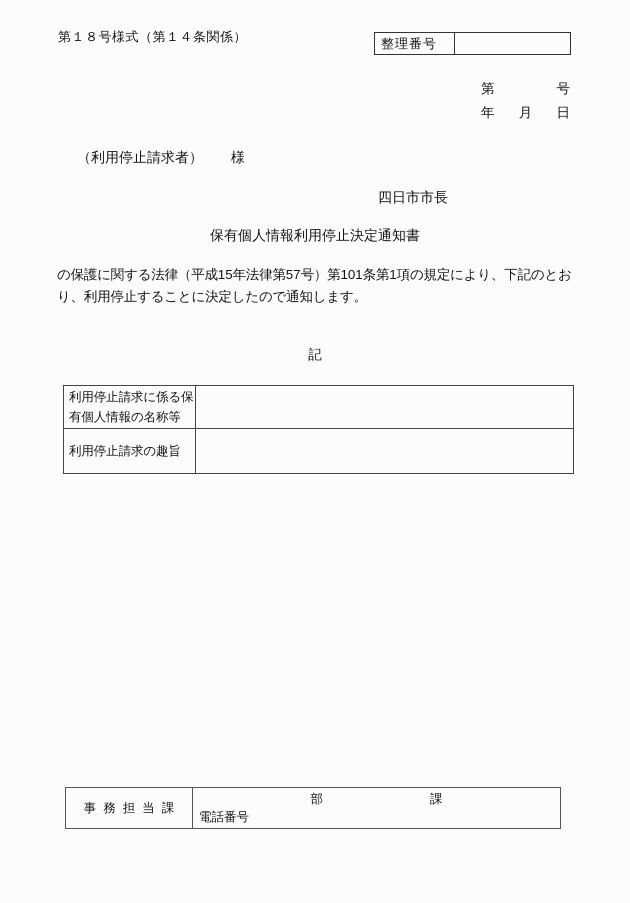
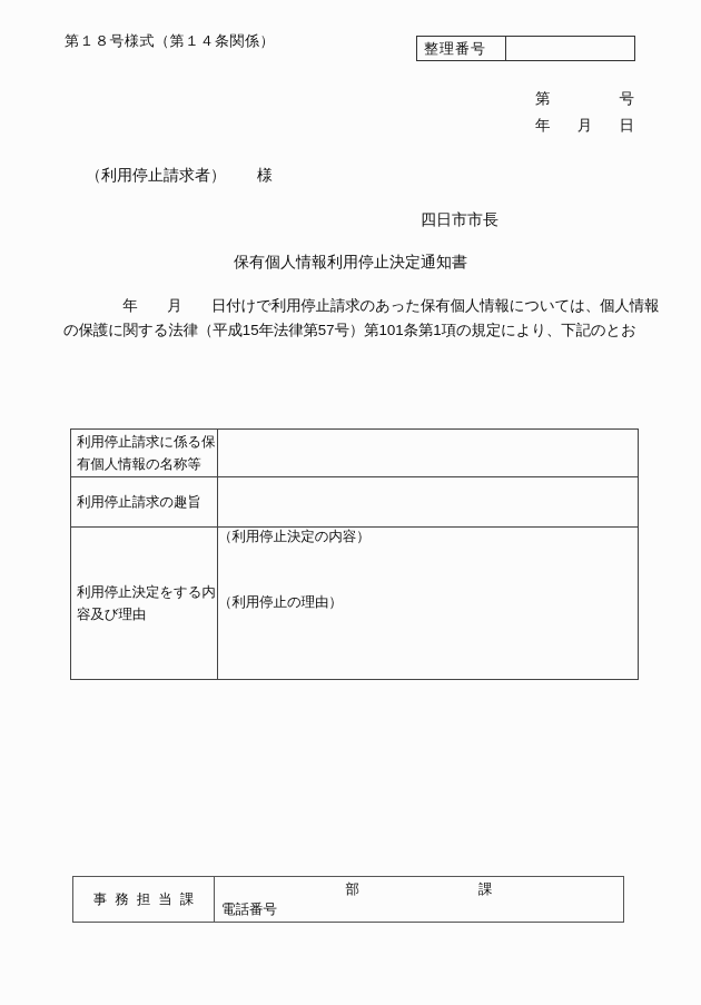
  第１８号様式（第１４条関係）
  整理番号
  第
  号
  年
  月
  日
  （利用停止請求者） 様
  四日市市長
  保有個人情報利用停止決定通知書
+ 年 月 日付けで利用停止請求のあった保有個人情報については、個人情報
  の保護に関する法律（平成15年法律第57号）第101条第1項の規定により、下記のとお
- り、利用停止することに決定したので通知します。
- 記
  利用停止請求に係る保 有個人情報の名称等
  利用停止請求の趣旨
+ 利用停止決定をする内 容及び理由	（利用停止決定の内容） （利用停止の理由）
  事務担当課	部 課 電話番号
